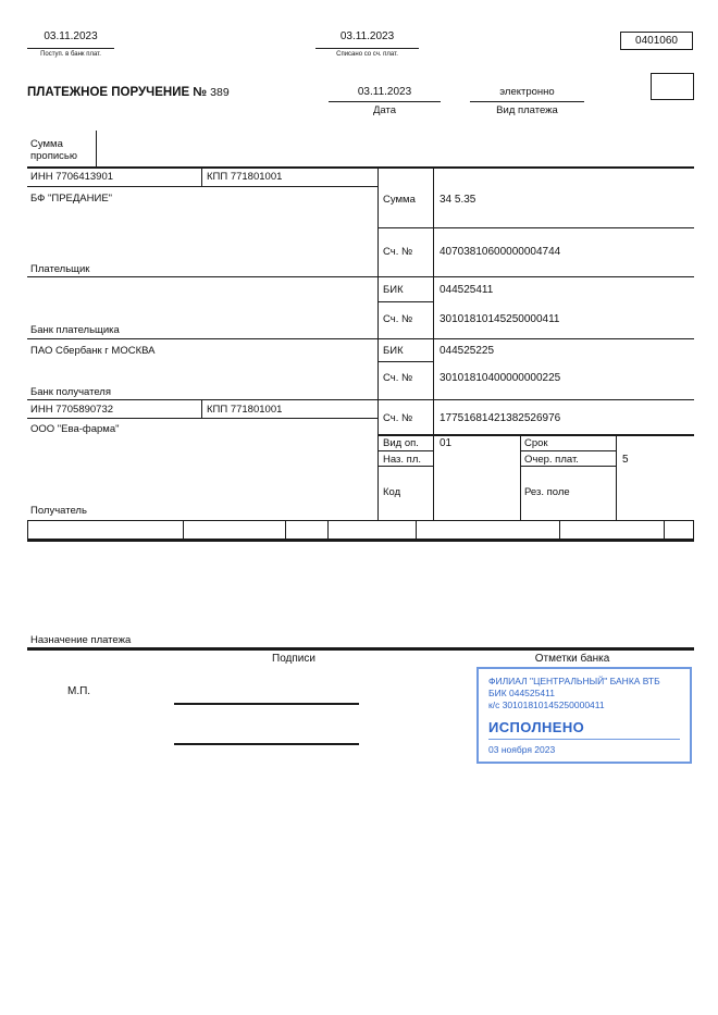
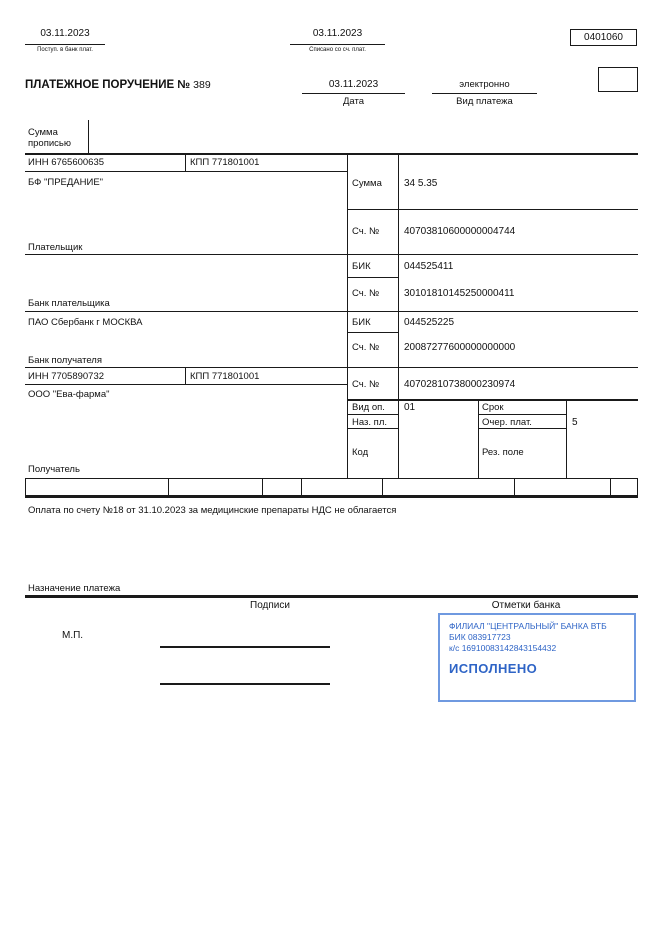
  03.11.2023
  03.11.2023
  0401060
  ПЛАТЕЖНОЕ ПОРУЧЕНИЕ № 389
  03.11.2023
  Дата
  электронно
  Вид платежа
  Сумма
  прописью
- ИНН 7706413901
+ ИНН 6765600635
  КПП 771801001
  БФ "ПРЕДАНИЕ"
  Плательщик
  Сумма
  34 5.35
  Сч. №
  40703810600000004744
  Банк плательщика
  БИК
  044525411
  Сч. №
  30101810145250000411
  ПАО Сбербанк г МОСКВА
  Банк получателя
  БИК
  044525225
  Сч. №
- 30101810400000000225
+ 20087277600000000000
  ИНН 7705890732
  КПП 771801001
  ООО "Ева-фарма"
  Получатель
  Сч. №
- 17751681421382526976
+ 40702810738000230974
  Вид оп.
  01
  Срок
  Наз. пл.
  Очер. плат.
  5
  Код
  Рез. поле
+ Оплата по счету №18 от 31.10.2023 за медицинские препараты НДС не облагается
  Назначение платежа
  Подписи
  Отметки банка
  М.П.
  ФИЛИАЛ "ЦЕНТРАЛЬНЫЙ" БАНКА ВТБ
- БИК 044525411
+ БИК 083917723
- к/с 30101810145250000411
+ к/с 16910083142843154432
  ИСПОЛНЕНО
- 03 ноября 2023
